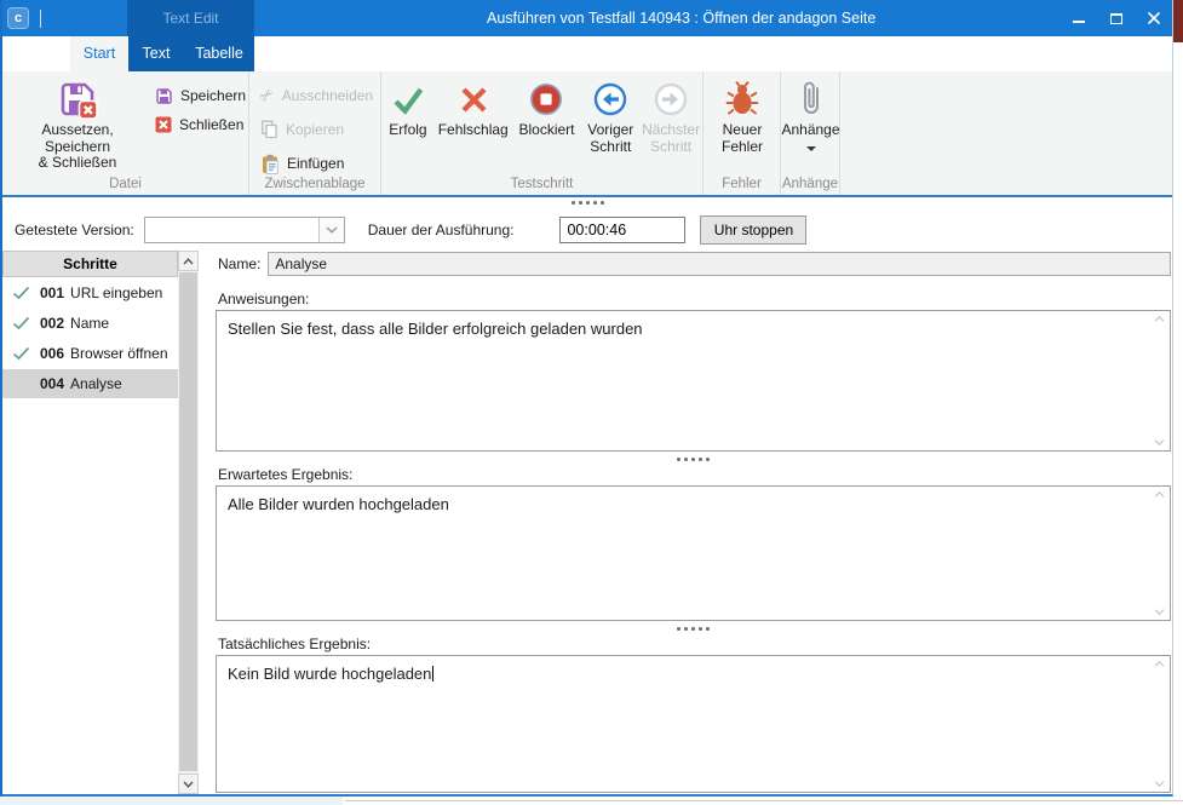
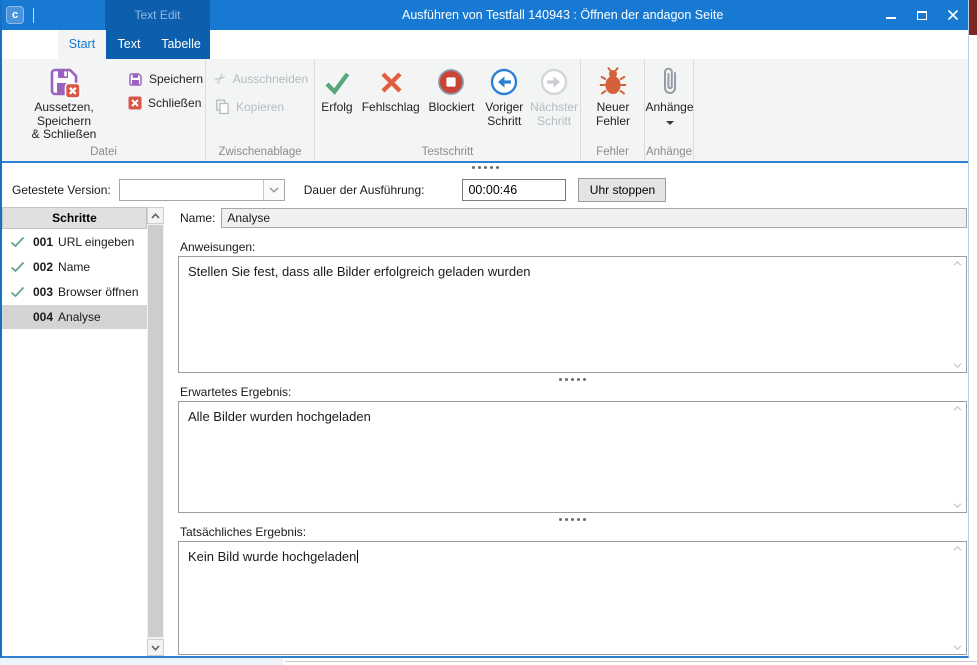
  c
  Ausführen von Testfall 140943 : Öffnen der andagon Seite
  Text Edit
  Start
  Text
  Tabelle
  Aussetzen, Speichern
  & Schließen
  Speichern
  Schließen
  Datei
  Ausschneiden
  Kopieren
- Einfügen
  Zwischenablage
  Erfolg
  Fehlschlag
  Blockiert
  Voriger
  Schritt
  Nächster
  Schritt
  Testschritt
  Neuer
  Fehler
  Fehler
  Anhänge
  Anhänge
  Getestete Version:
  Dauer der Ausführung:
  00:00:46
  Uhr stoppen
  Schritte
  001
  URL eingeben
  002
  Name
- 006
+ 003
  Browser öffnen
  004
  Analyse
  Name:
  Analyse
  Anweisungen:
  Stellen Sie fest, dass alle Bilder erfolgreich geladen wurden
  Erwartetes Ergebnis:
  Alle Bilder wurden hochgeladen
  Tatsächliches Ergebnis:
  Kein Bild wurde hochgeladen
